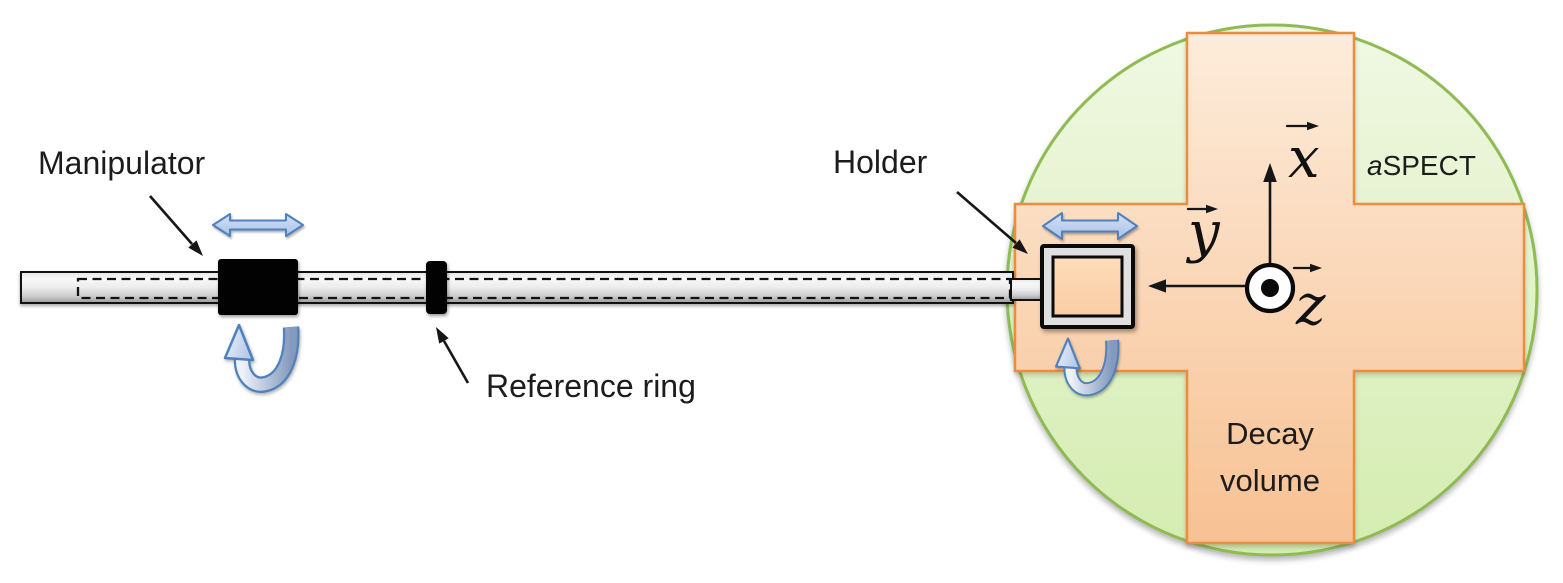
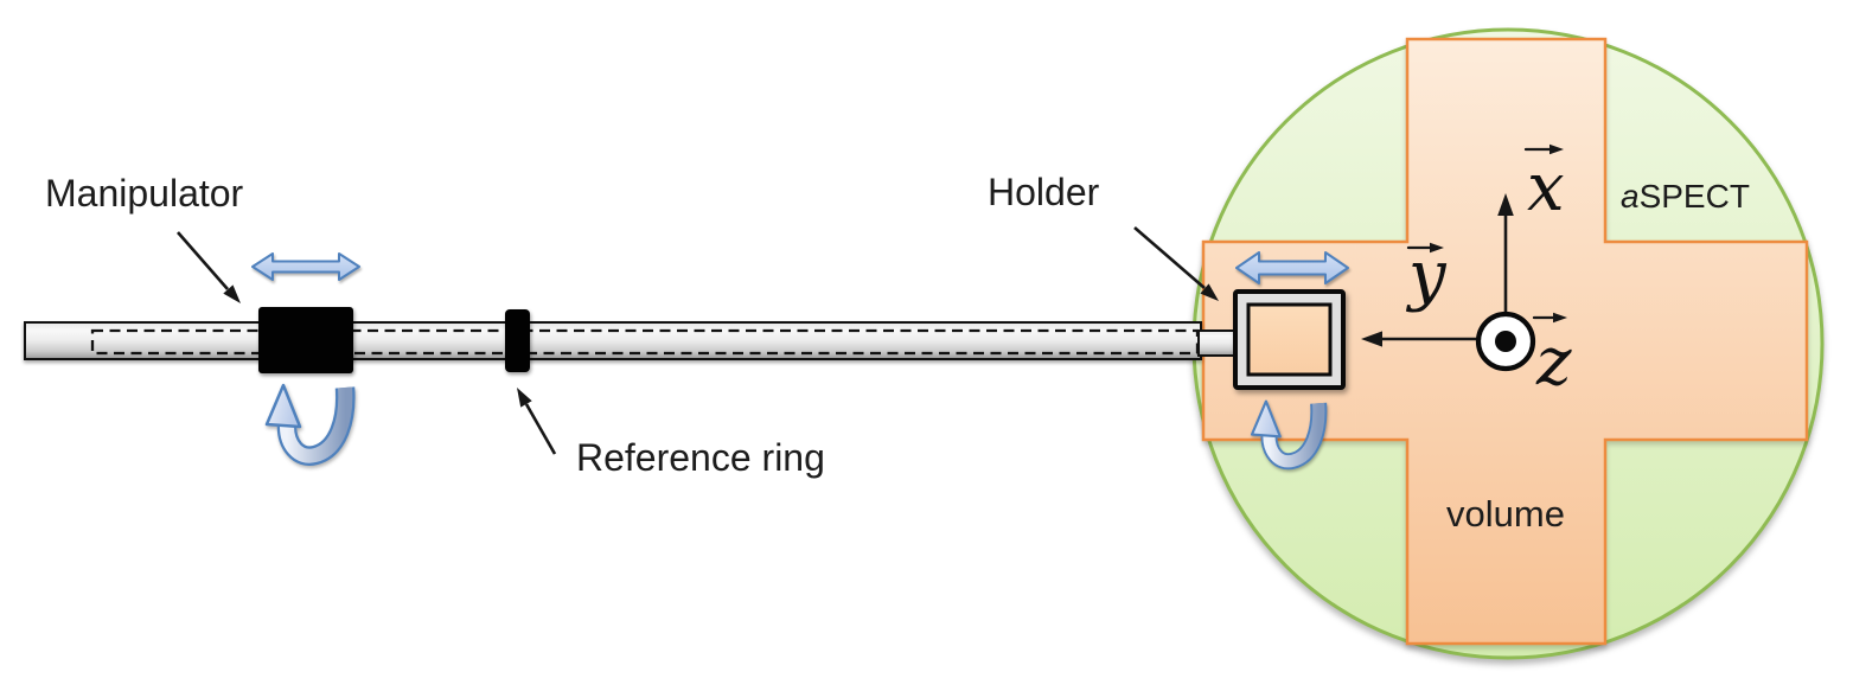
  Manipulator
  Reference ring
  Holder
  aSPECT
- Decay
  volume
  x
  y
  z
